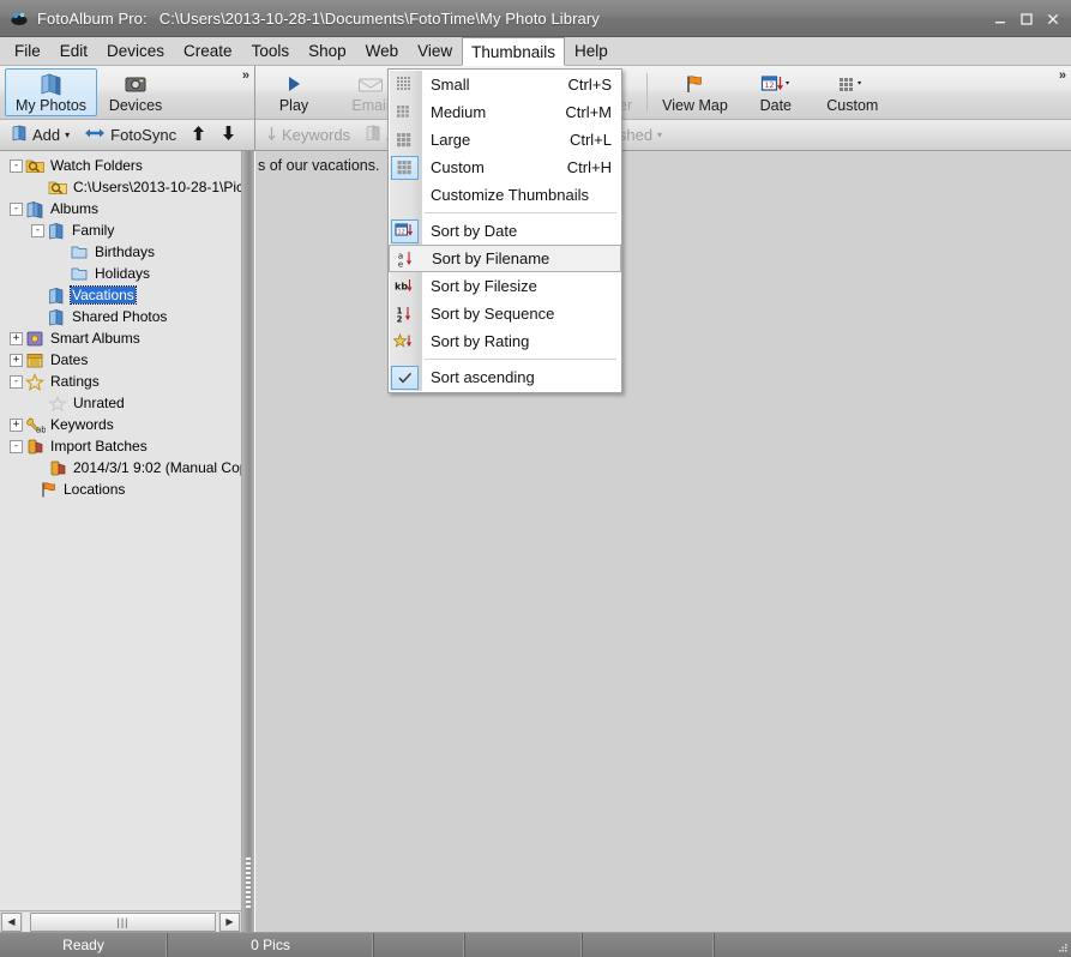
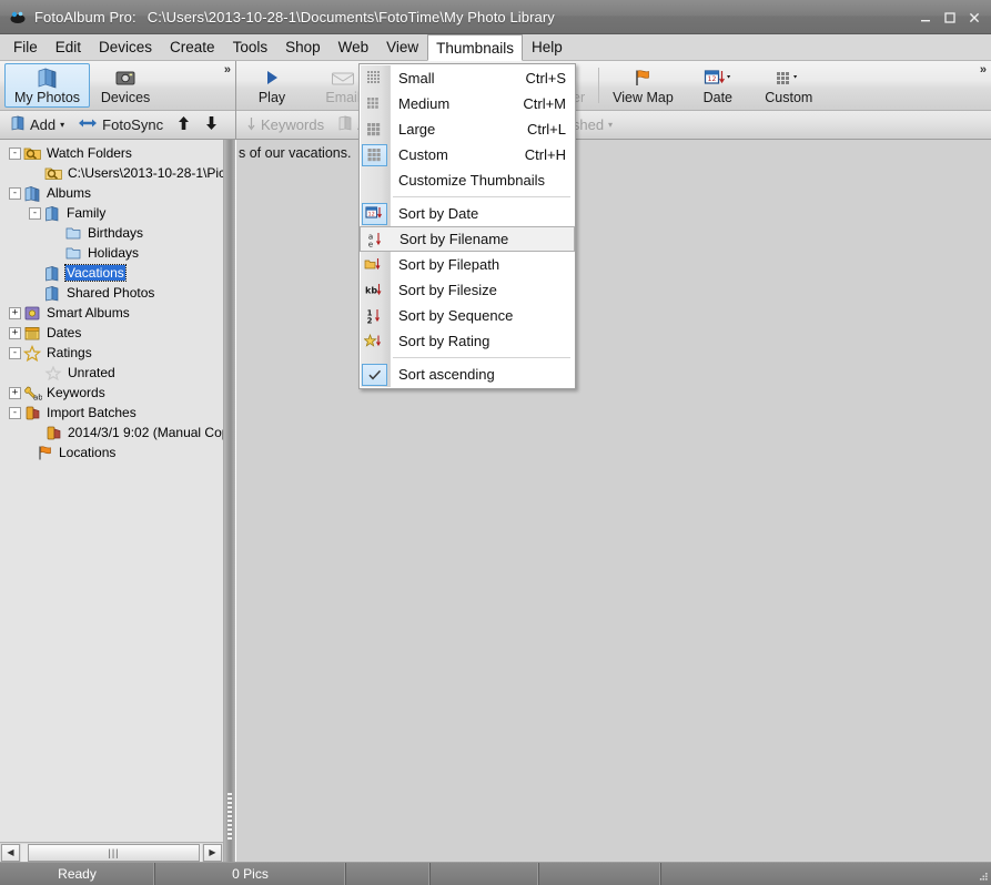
  FotoAlbum Pro:
  C:\Users\2013-10-28-1\Documents\FotoTime\My Photo Library
  File
  Edit
  Devices
  Create
  Tools
  Shop
  Web
  View
  Thumbnails
  Help
  My Photos
  Devices
  »
  Add
  ▾
  FotoSync
  Play
  Emai
  View Map
  Date
  Custom
  »
  Keywords
  ▾
  -
  Watch Folders
  C:\Users\2013-10-28-1\Pic
  -
  Albums
  -
  Family
  Birthdays
  Holidays
  Vacations
  Shared Photos
  +
  Smart Albums
  +
  Dates
  -
  Ratings
  Unrated
  +
  ab
  Keywords
  -
  Import Batches
  2014/3/1 9:02 (Manual Co
  Locations
  ◀
  |||
  ▶
  s of our vacations.
  Ready
  0 Pics
  Small
  Ctrl+S
  Medium
  Ctrl+M
  Large
  Ctrl+L
  Custom
  Ctrl+H
  Customize Thumbnails
  Sort by Date
  a
  e
  Sort by Filename
+ Sort by Filepath
  kb
  Sort by Filesize
  1
  2
  Sort by Sequence
  Sort by Rating
  Sort ascending
